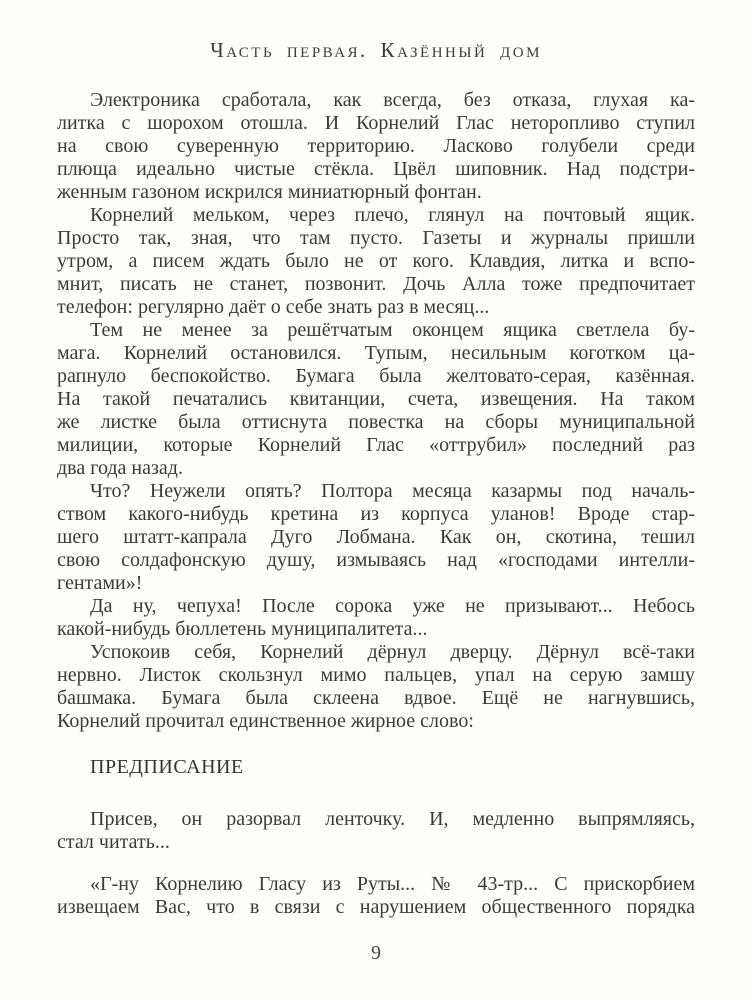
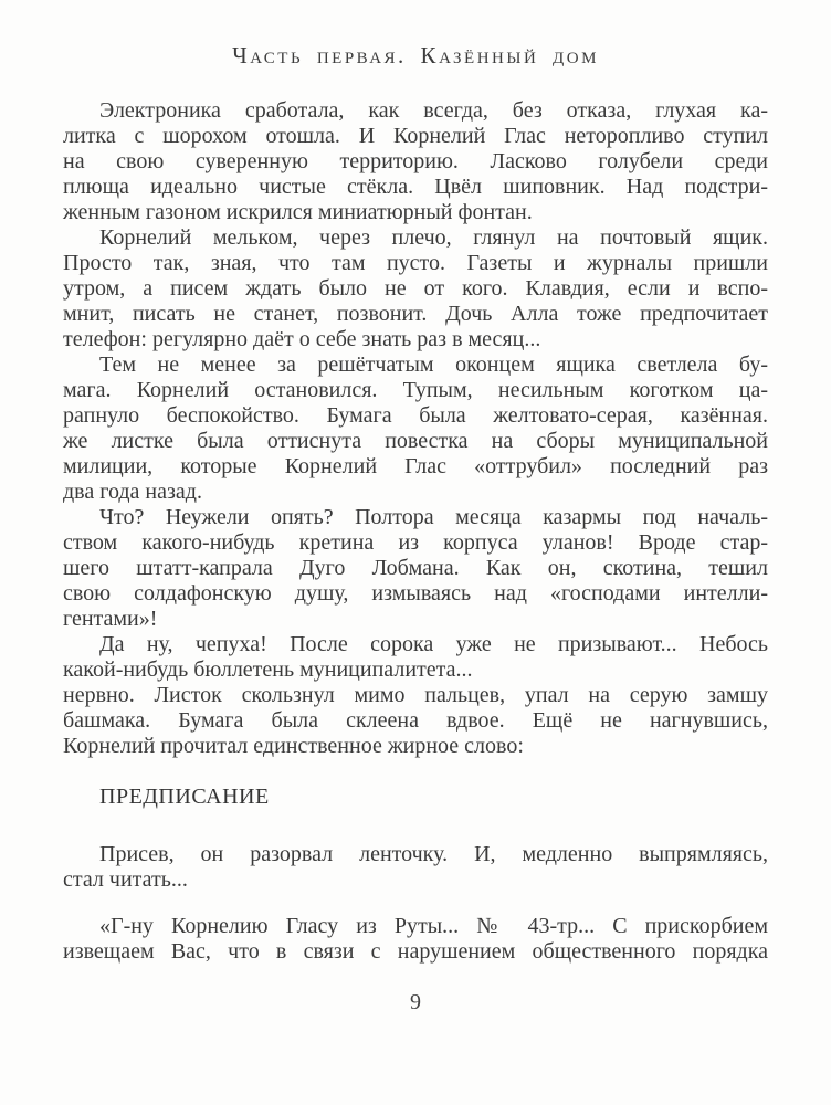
  Часть первая. Казённый дом
  Электроника сработала, как всегда, без отказа, глухая ка-
  литка с шорохом отошла. И Корнелий Глас неторопливо ступил
  на свою суверенную территорию. Ласково голубели среди
  плюща идеально чистые стёкла. Цвёл шиповник. Над подстри-
  женным газоном искрился миниатюрный фонтан.
  Корнелий мельком, через плечо, глянул на почтовый ящик.
  Просто так, зная, что там пусто. Газеты и журналы пришли
- утром, а писем ждать было не от кого. Клавдия, литка и вспо-
+ утром, а писем ждать было не от кого. Клавдия, если и вспо-
  мнит, писать не станет, позвонит. Дочь Алла тоже предпочитает
  телефон: регулярно даёт о себе знать раз в месяц...
  Тем не менее за решётчатым оконцем ящика светлела бу-
  мага. Корнелий остановился. Тупым, несильным коготком ца-
  рапнуло беспокойство. Бумага была желтовато-серая, казённая.
- На такой печатались квитанции, счета, извещения. На таком
  же листке была оттиснута повестка на сборы муниципальной
  милиции, которые Корнелий Глас «оттрубил» последний раз
  два года назад.
  Что? Неужели опять? Полтора месяца казармы под началь-
  ством какого-нибудь кретина из корпуса уланов! Вроде стар-
  шего штатт-капрала Дуго Лобмана. Как он, скотина, тешил
  свою солдафонскую душу, измываясь над «господами интелли-
  гентами»!
  Да ну, чепуха! После сорока уже не призывают... Небось
  какой-нибудь бюллетень муниципалитета...
- Успокоив себя, Корнелий дёрнул дверцу. Дёрнул всё-таки
  нервно. Листок скользнул мимо пальцев, упал на серую замшу
  башмака. Бумага была склеена вдвое. Ещё не нагнувшись,
  Корнелий прочитал единственное жирное слово:
  ПРЕДПИСАНИЕ
  Присев, он разорвал ленточку. И, медленно выпрямляясь,
  стал читать...
  «Г-ну Корнелию Гласу из Руты... № 43-тр... С прискорбием
  извещаем Вас, что в связи с нарушением общественного порядка
  9
